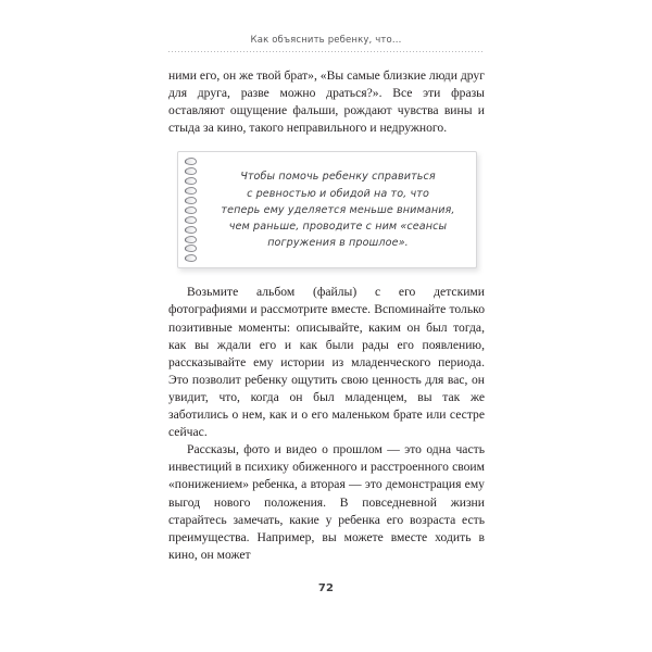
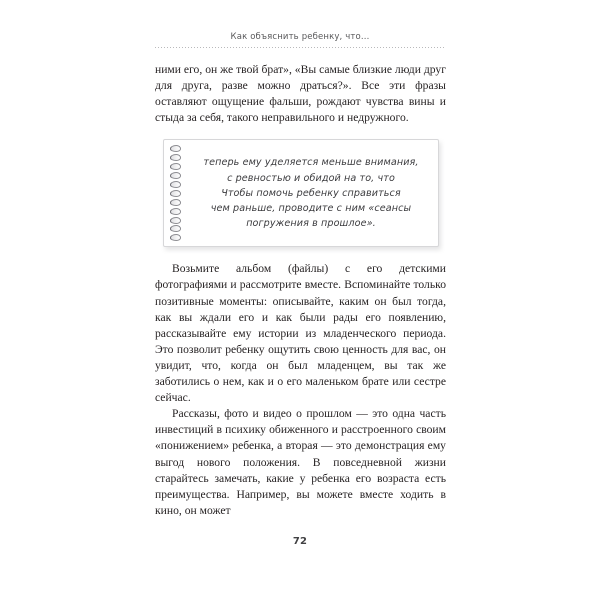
  Как объяснить ребенку, что...
- ними его, он же твой брат», «Вы самые близкие люди друг для друга, разве можно драться?». Все эти фразы оставляют ощущение фальши, рождают чувства вины и стыда за кино, такого неправильного и недружного.
+ ними его, он же твой брат», «Вы самые близкие люди друг для друга, разве можно драться?». Все эти фразы оставляют ощущение фальши, рождают чувства вины и стыда за себя, такого неправильного и недружного.
- Чтобы помочь ребенку справиться
+ теперь ему уделяется меньше внимания,
  с ревностью и обидой на то, что
- теперь ему уделяется меньше внимания,
+ Чтобы помочь ребенку справиться
  чем раньше, проводите с ним «сеансы
  погружения в прошлое».
  Возьмите альбом (файлы) с его детскими фотографиями и рассмотрите вместе. Вспоминайте только позитивные моменты: описывайте, каким он был тогда, как вы ждали его и как были рады его появлению, рассказывайте ему истории из младенческого периода. Это позволит ребенку ощутить свою ценность для вас, он увидит, что, когда он был младенцем, вы так же заботились о нем, как и о его маленьком брате или сестре сейчас.
  Рассказы, фото и видео о прошлом — это одна часть инвестиций в психику обиженного и расстроенного своим «понижением» ребенка, а вторая — это демонстрация ему выгод нового положения. В повседневной жизни старайтесь замечать, какие у ребенка его возраста есть преимущества. Например, вы можете вместе ходить в кино, он может
  72
